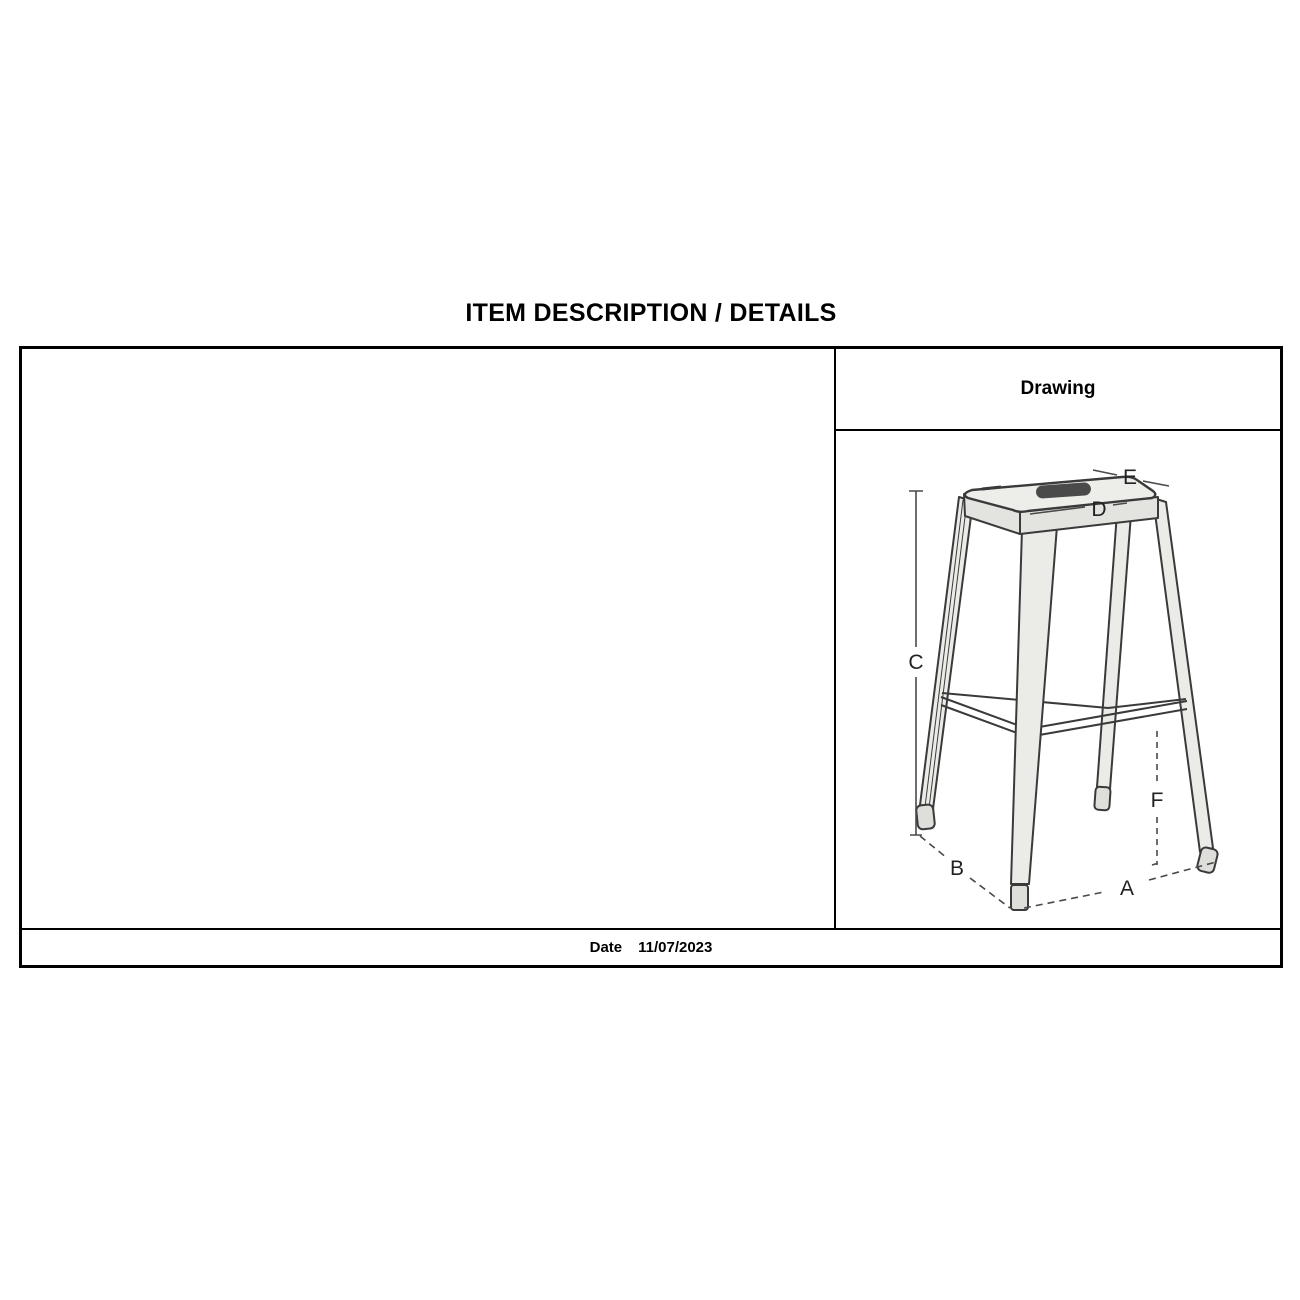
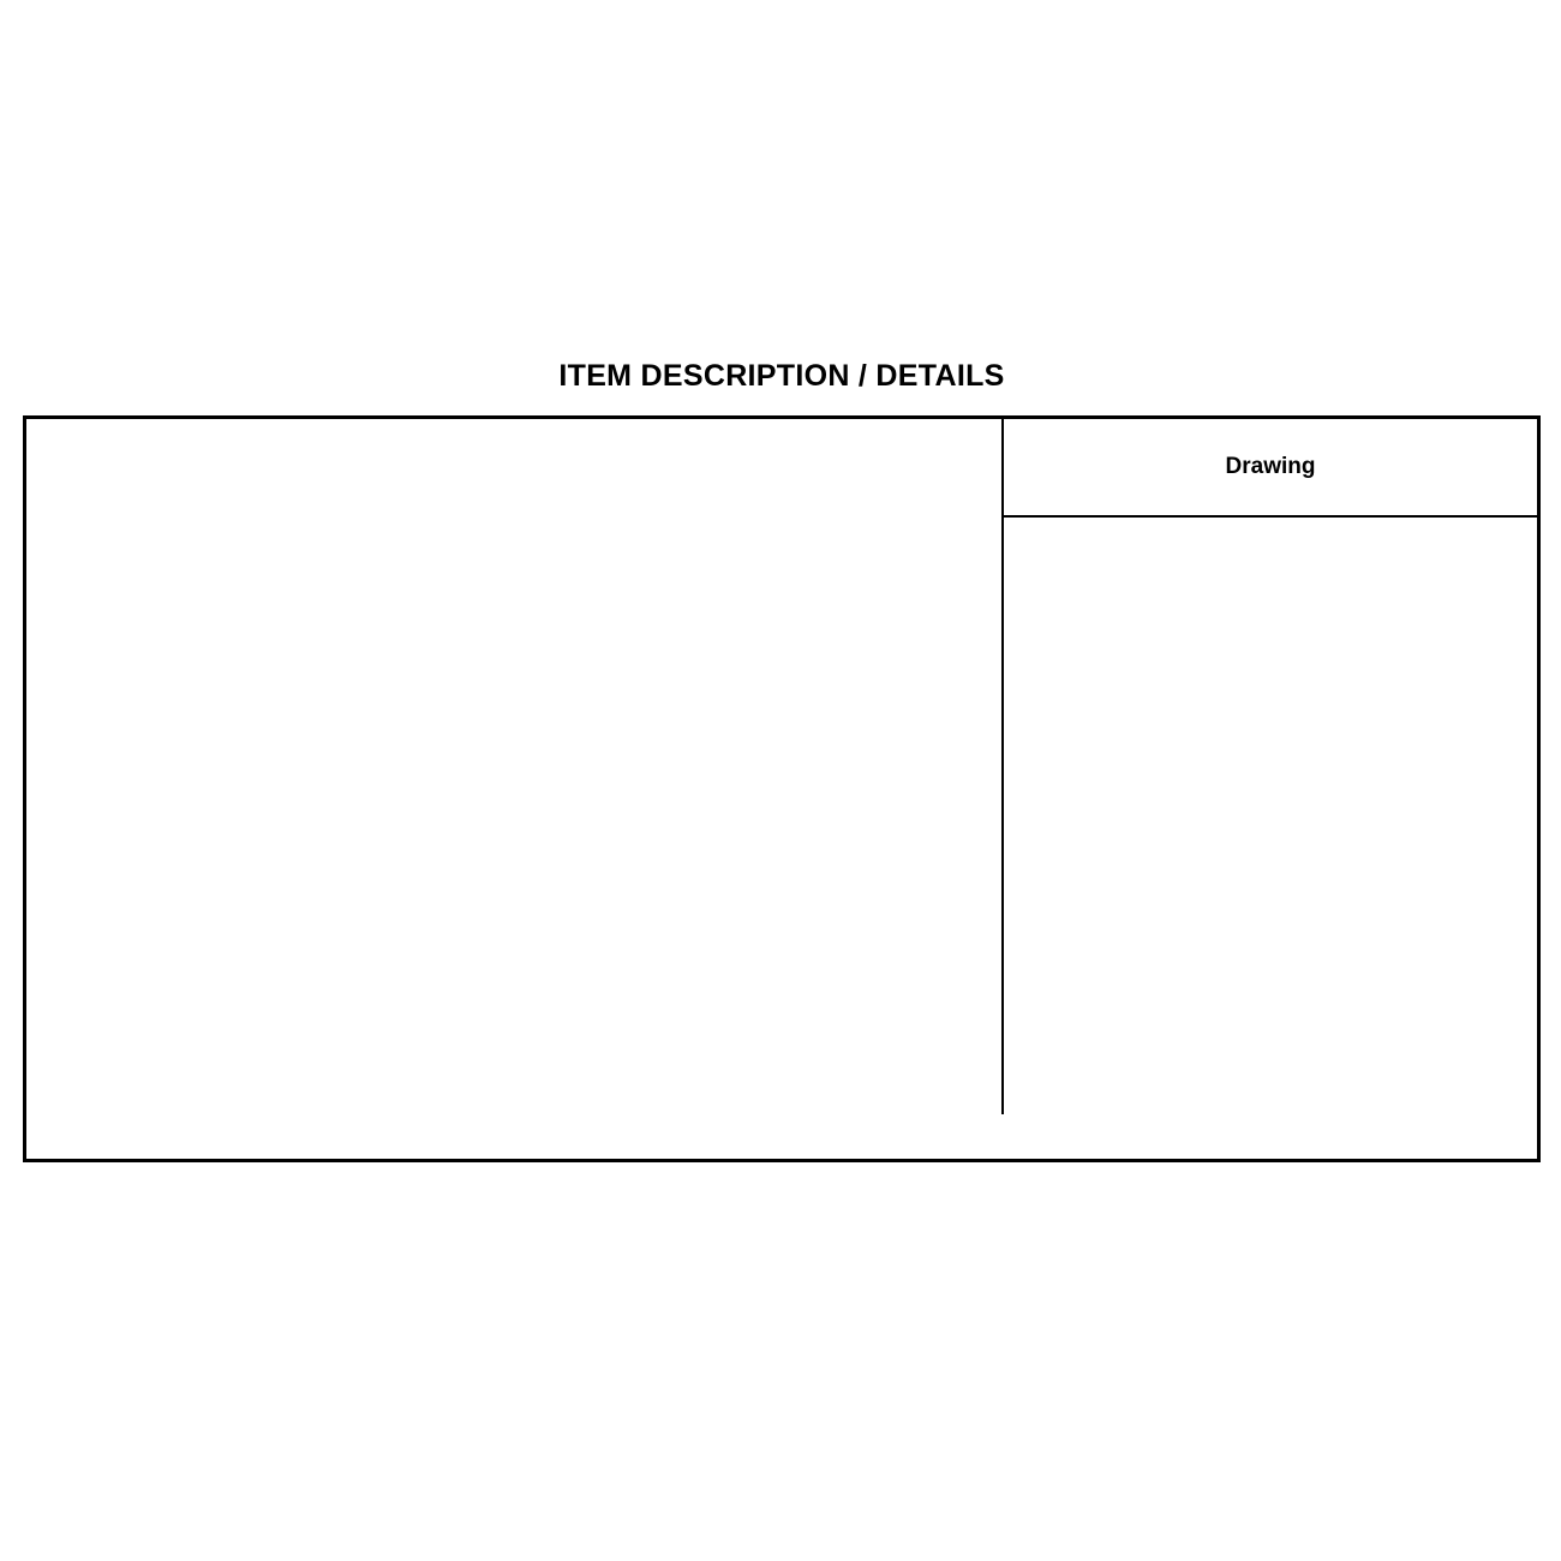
  ITEM DESCRIPTION / DETAILS
  Drawing
- C
- E
- D
- F
- B
- A
- Date
- 11/07/2023
